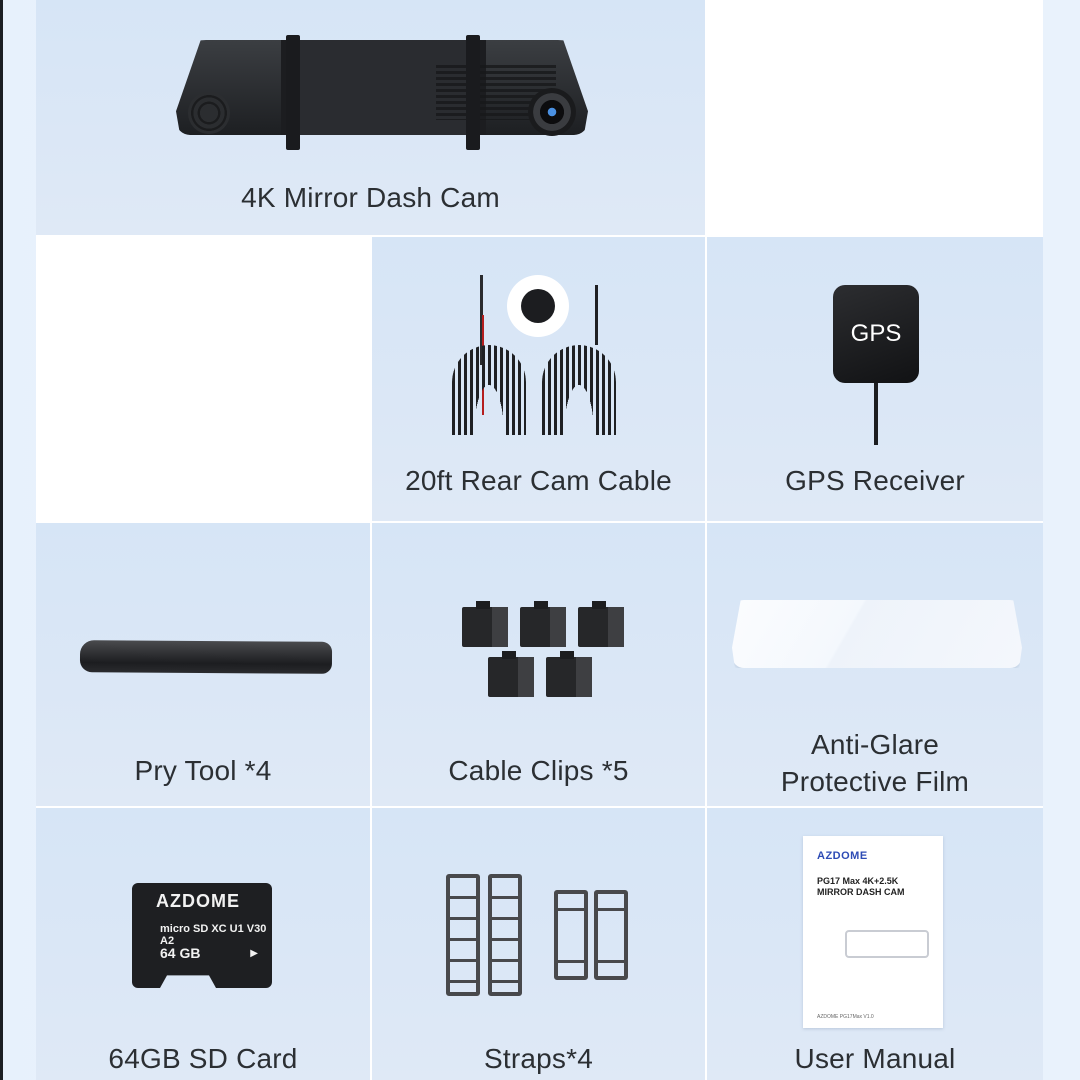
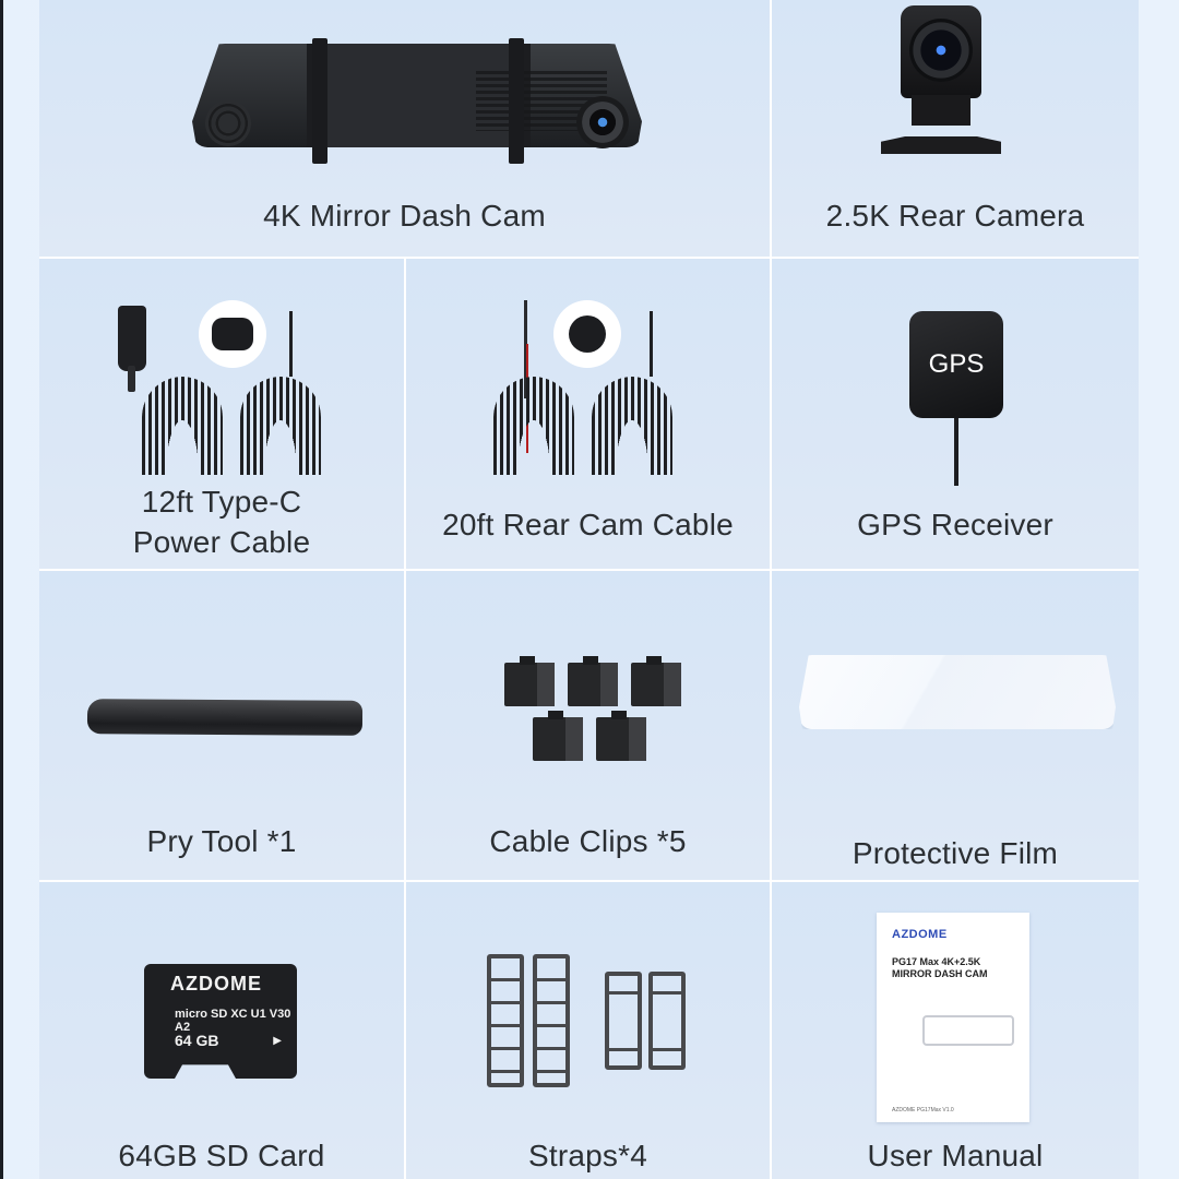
  4K Mirror Dash Cam
+ 2.5K Rear Camera
+ 12ft Type-C
+ Power Cable
  20ft Rear Cam Cable
  GPS
  GPS Receiver
- Pry Tool *4
+ Pry Tool *1
  Cable Clips *5
- Anti-Glare
  Protective Film
  AZDOME
  micro SD XC U1 V30 A2
  64 GB
  ▶
  64GB SD Card
  Straps*4
  AZDOME
  PG17 Max 4K+2.5K MIRROR DASH CAM
  User Manual
